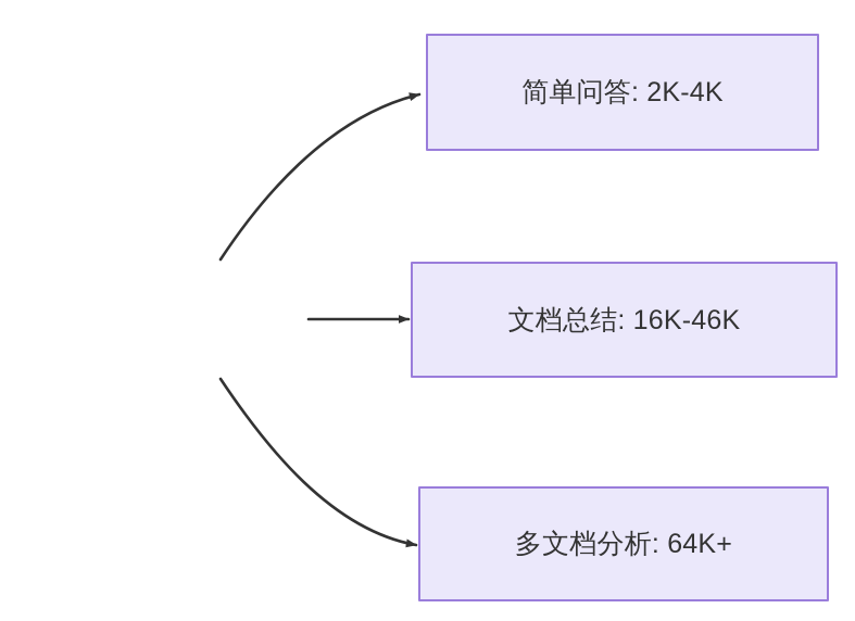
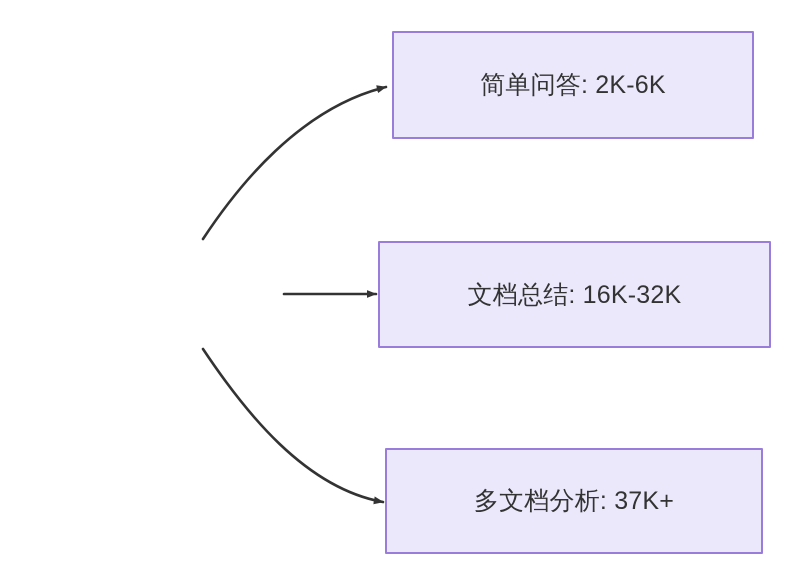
- 简单问答: 2K-4K
+ 简单问答: 2K-6K
- 文档总结: 16K-46K
+ 文档总结: 16K-32K
- 多文档分析: 64K+
+ 多文档分析: 37K+
